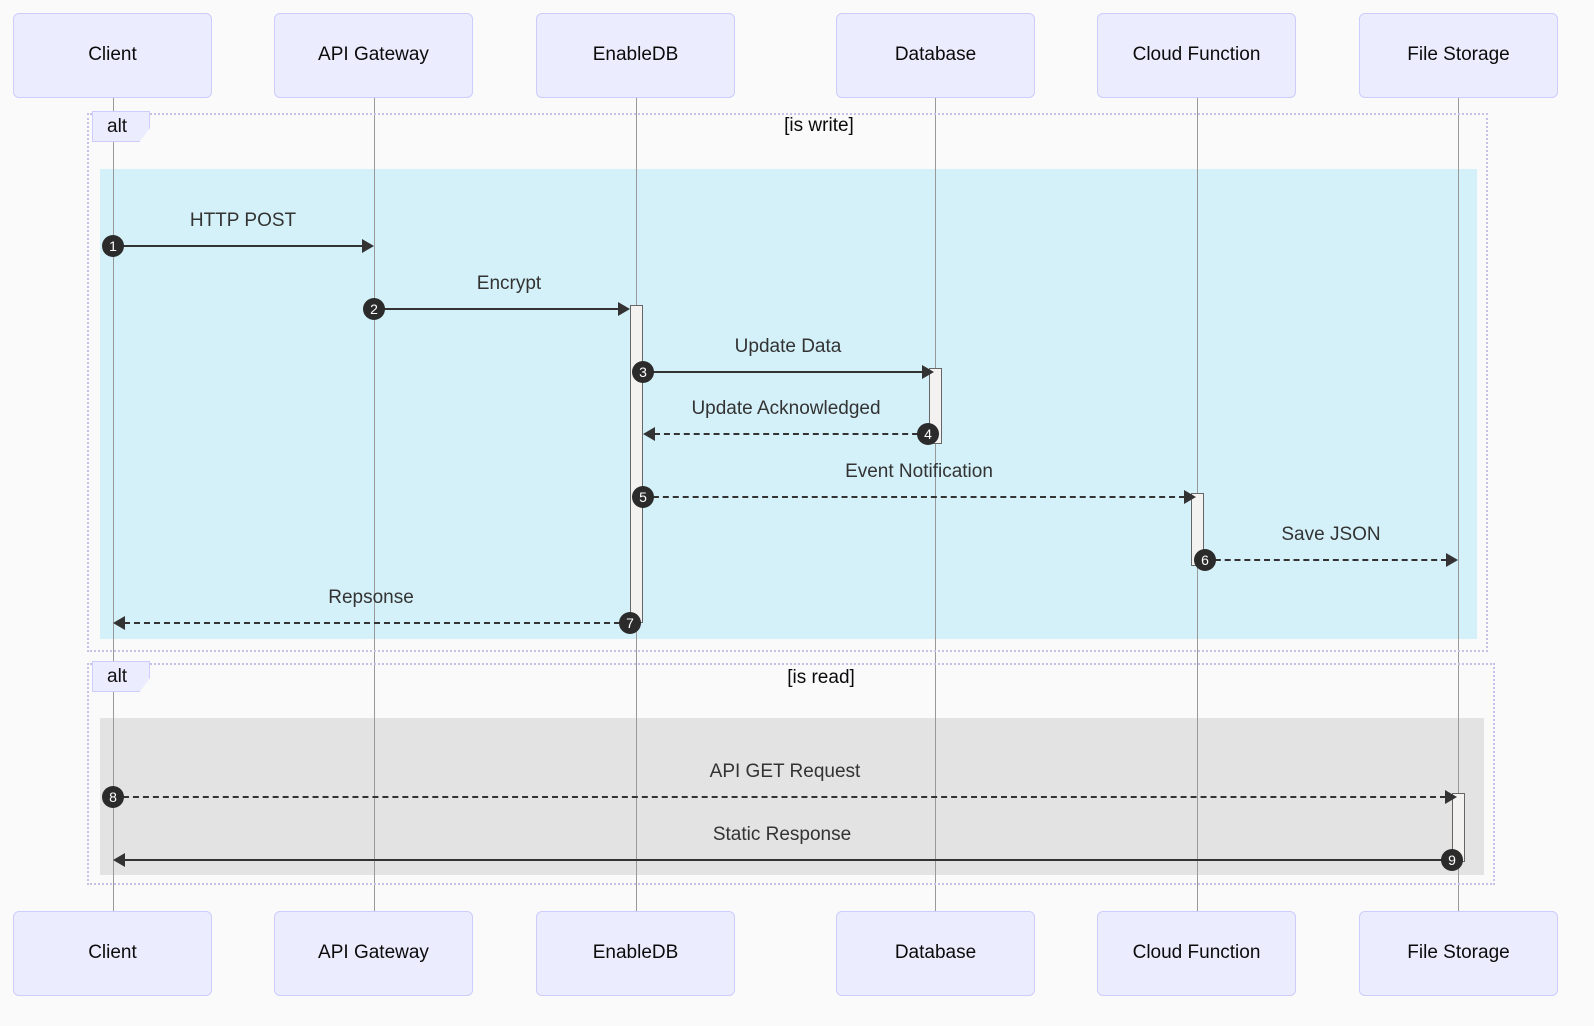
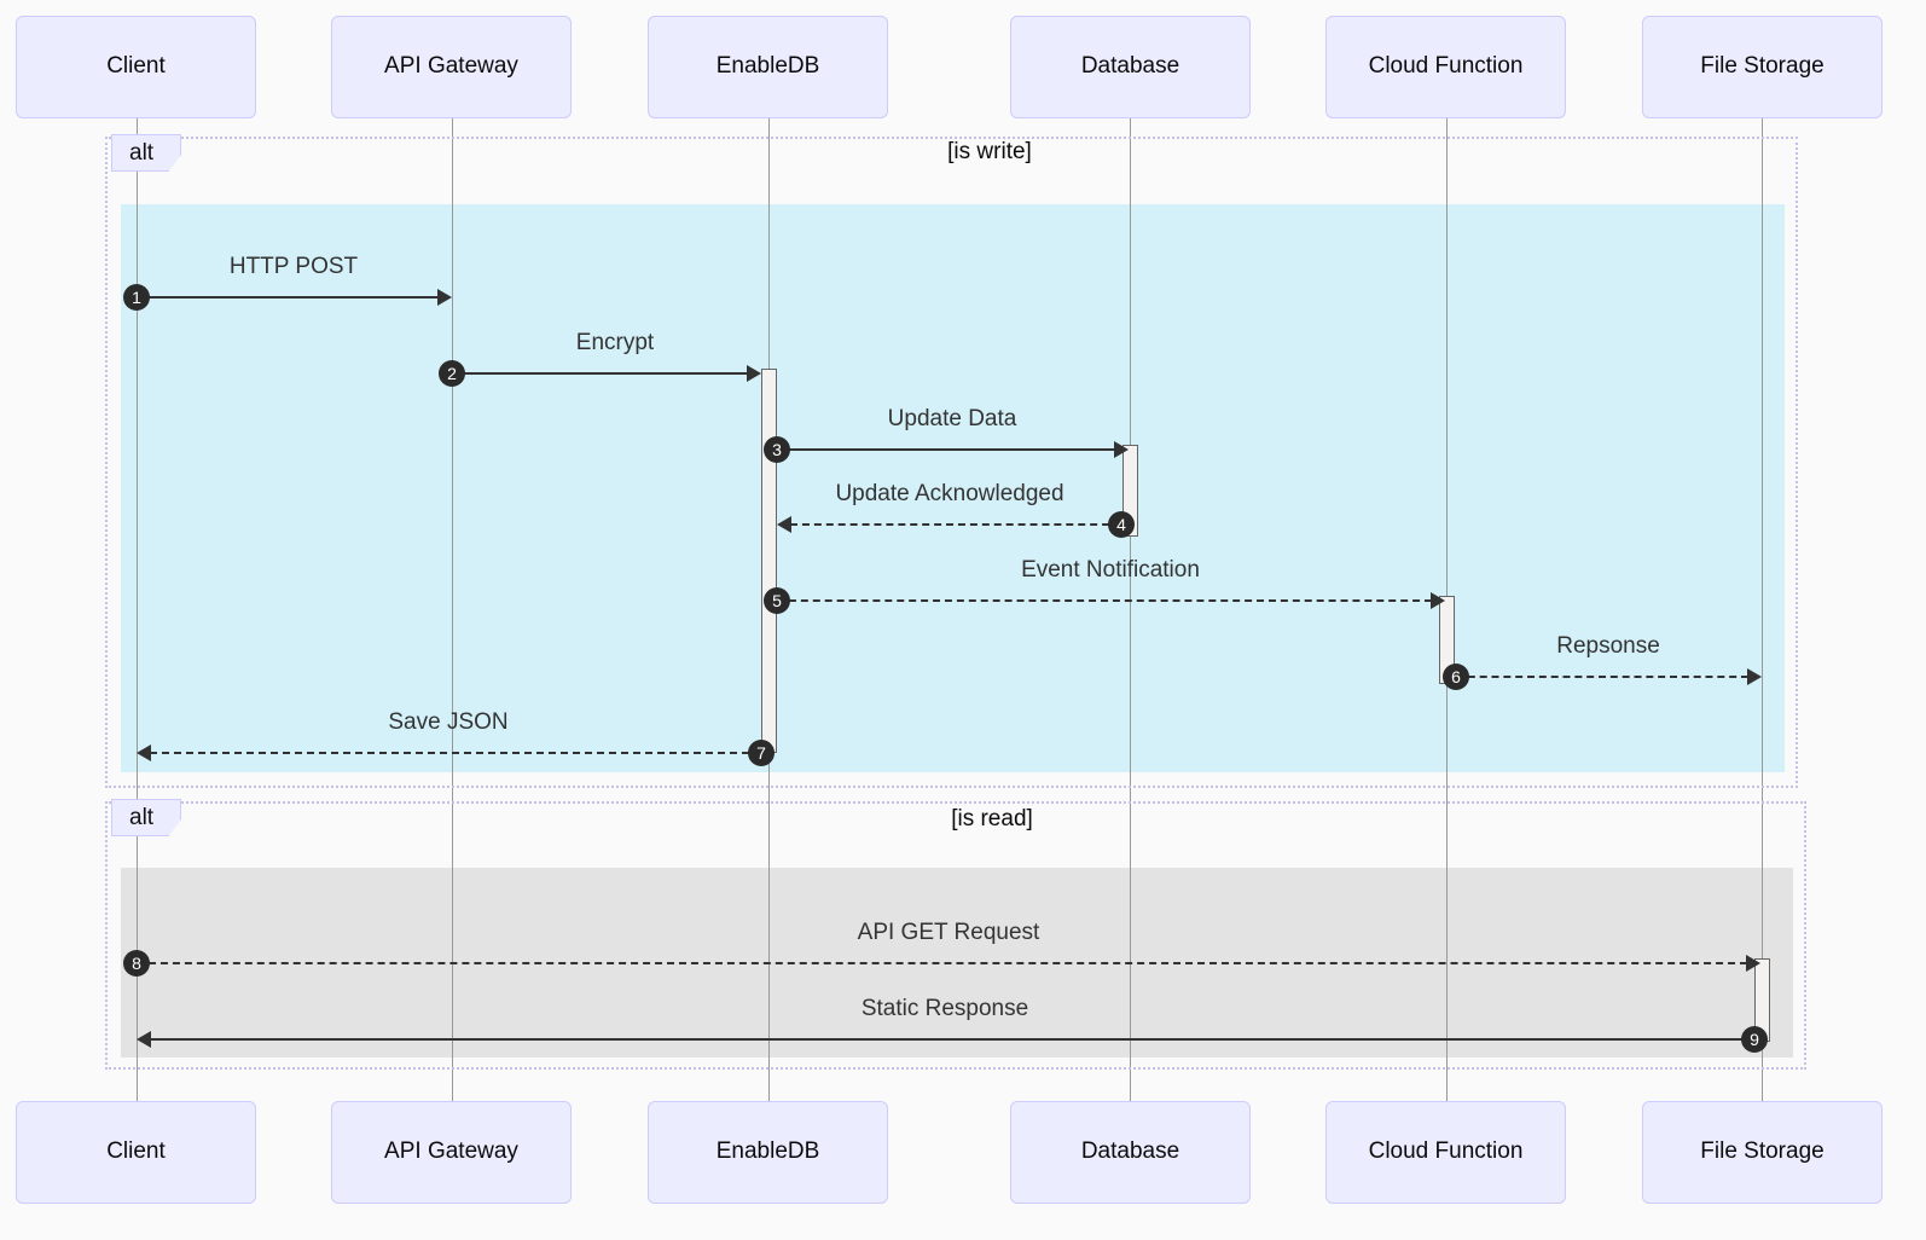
  alt
  [is write]
  alt
  [is read]
  HTTP POST
  1
  Encrypt
  2
  Update Data
  3
  Update Acknowledged
  4
  Event Notification
  5
- Save JSON
+ Repsonse
  6
- Repsonse
+ Save JSON
  7
  API GET Request
  8
  Static Response
  9
  Client
  API Gateway
  EnableDB
  Database
  Cloud Function
  File Storage
  Client
  API Gateway
  EnableDB
  Database
  Cloud Function
  File Storage
